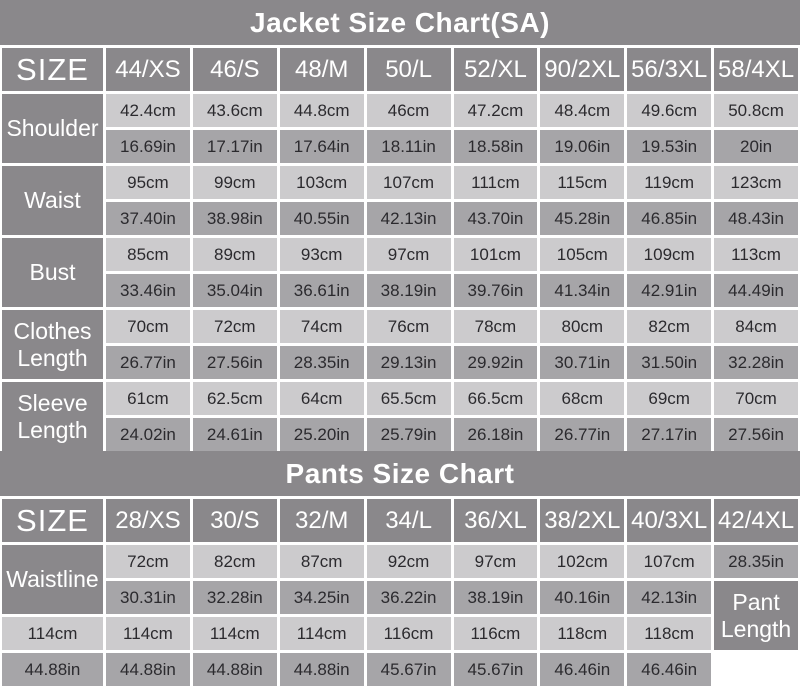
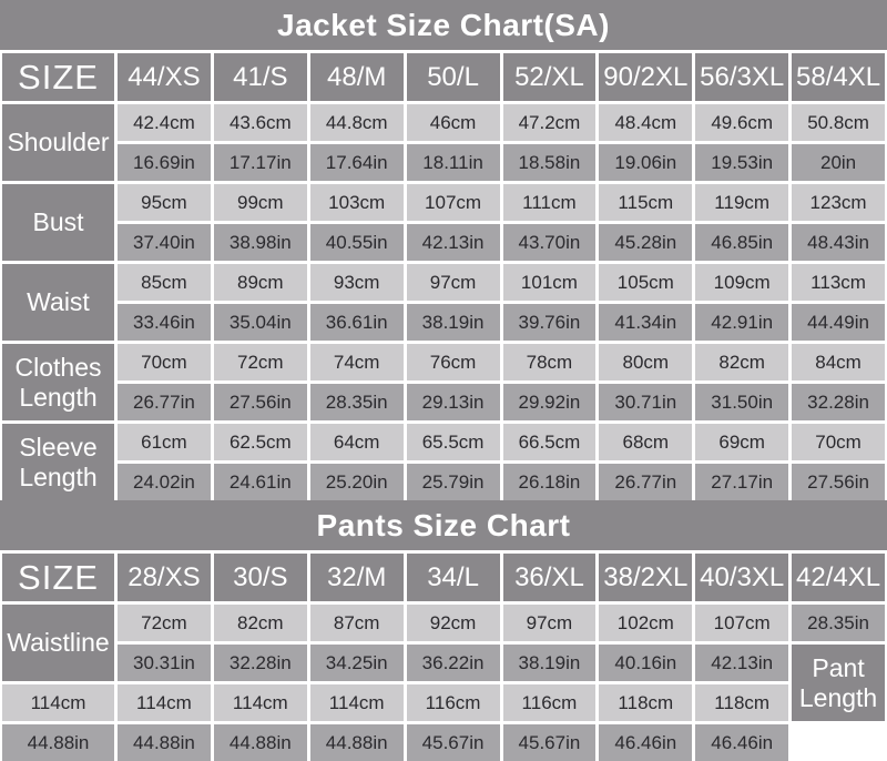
  Jacket Size Chart(SA)
  SIZE
  44/XS
- 46/S
+ 41/S
  48/M
  50/L
  52/XL
  90/2XL
  56/3XL
  58/4XL
  Shoulder
  42.4cm
  43.6cm
  44.8cm
  46cm
  47.2cm
  48.4cm
  49.6cm
  50.8cm
  16.69in
  17.17in
  17.64in
  18.11in
  18.58in
  19.06in
  19.53in
  20in
- Waist
+ Bust
  95cm
  99cm
  103cm
  107cm
  111cm
  115cm
  119cm
  123cm
  37.40in
  38.98in
  40.55in
  42.13in
  43.70in
  45.28in
  46.85in
  48.43in
- Bust
+ Waist
  85cm
  89cm
  93cm
  97cm
  101cm
  105cm
  109cm
  113cm
  33.46in
  35.04in
  36.61in
  38.19in
  39.76in
  41.34in
  42.91in
  44.49in
  Clothes Length
  70cm
  72cm
  74cm
  76cm
  78cm
  80cm
  82cm
  84cm
  26.77in
  27.56in
  28.35in
  29.13in
  29.92in
  30.71in
  31.50in
  32.28in
  Sleeve Length
  61cm
  62.5cm
  64cm
  65.5cm
  66.5cm
  68cm
  69cm
  70cm
  24.02in
  24.61in
  25.20in
  25.79in
  26.18in
  26.77in
  27.17in
  27.56in
  Pants Size Chart
  SIZE
  28/XS
  30/S
  32/M
  34/L
  36/XL
  38/2XL
  40/3XL
  42/4XL
  Waistline
  72cm
  82cm
  87cm
  92cm
  97cm
  102cm
  107cm
  28.35in
  30.31in
  32.28in
  34.25in
  36.22in
  38.19in
  40.16in
  42.13in
  Pant Length
  114cm
  114cm
  114cm
  114cm
  116cm
  116cm
  118cm
  118cm
  44.88in
  44.88in
  44.88in
  44.88in
  45.67in
  45.67in
  46.46in
  46.46in
